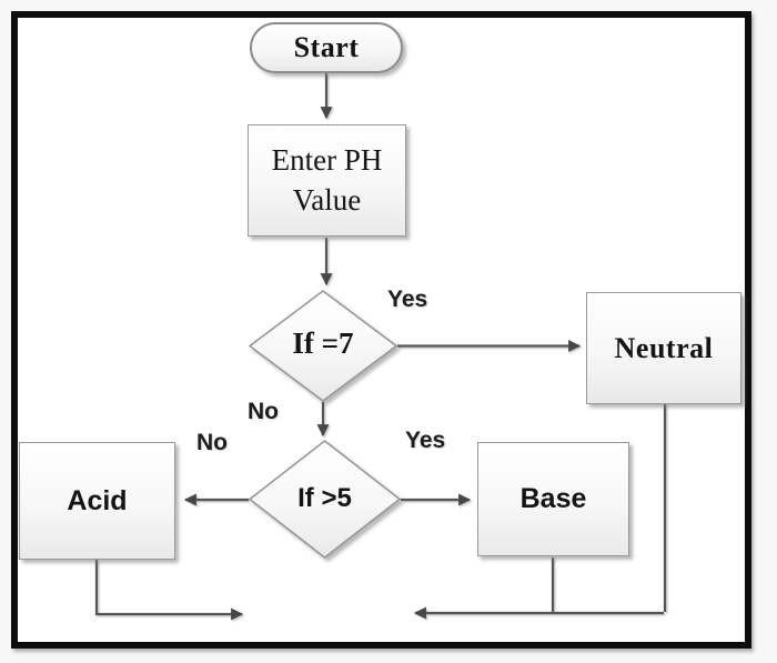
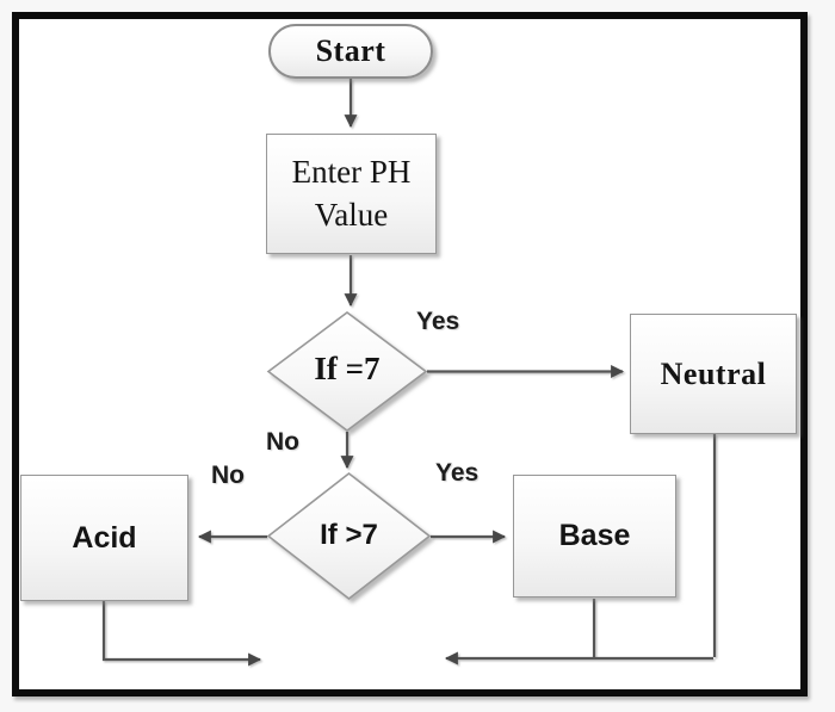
  Start
  Enter PH Value
  If =7
  Neutral
- If >5
+ If >7
  Acid
  Base
  Yes
  No
  No
  Yes
